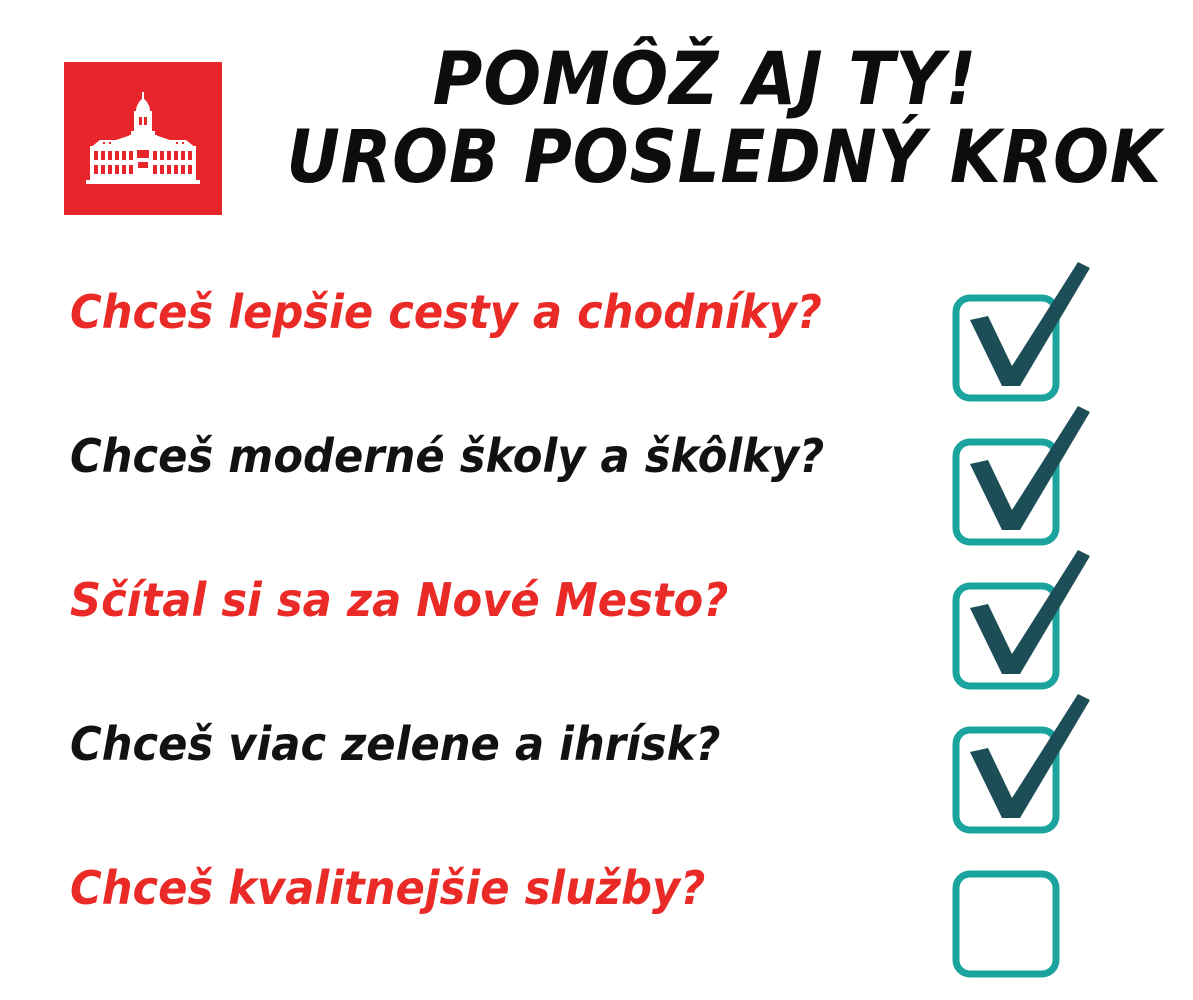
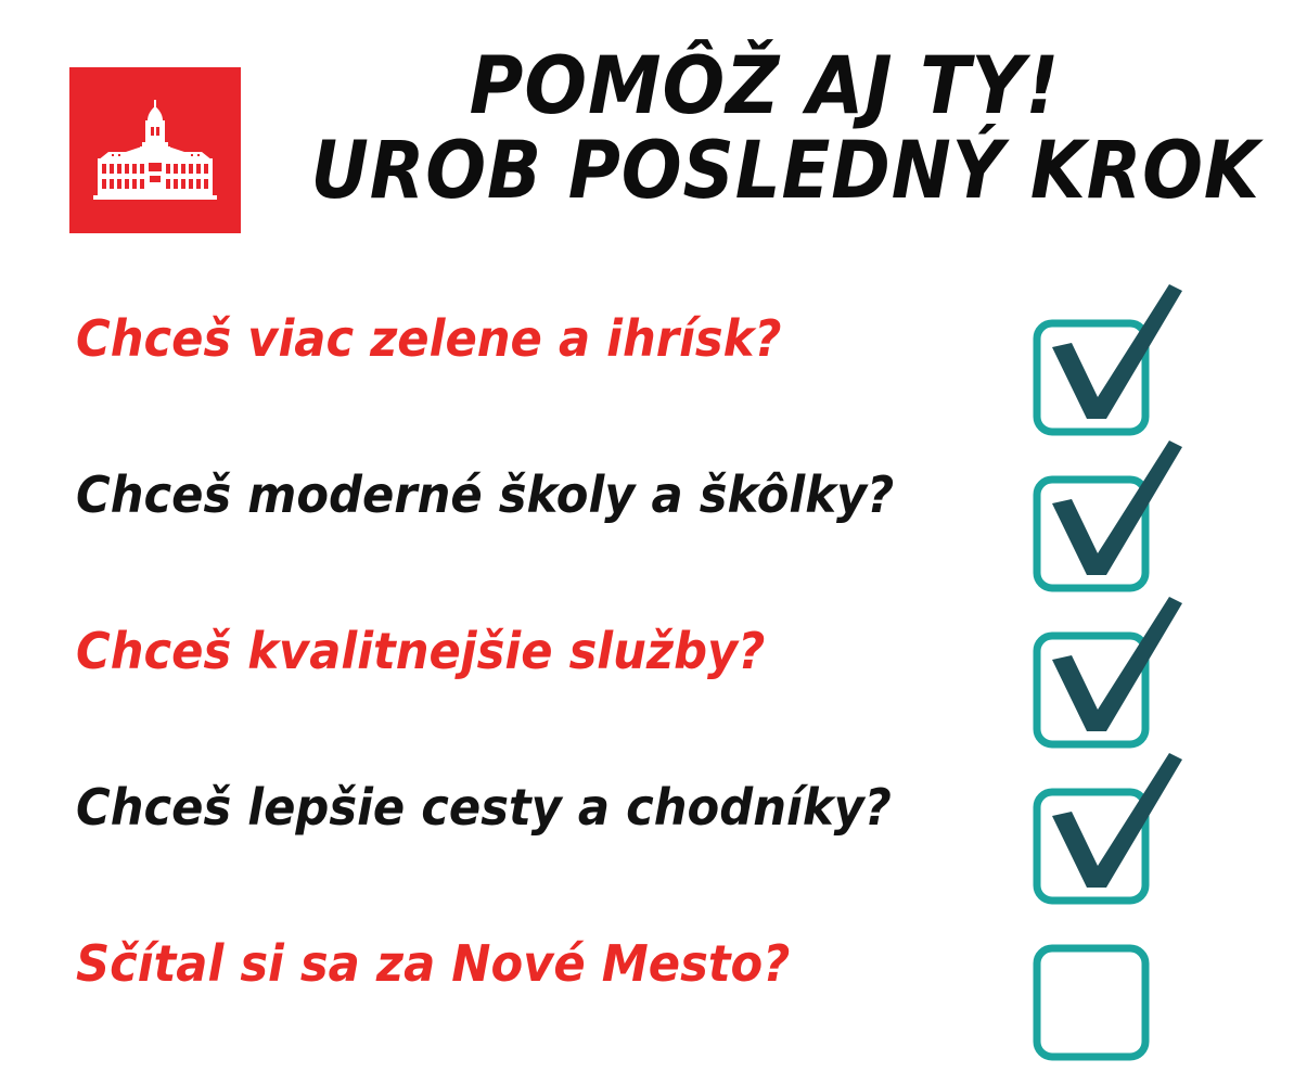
  POMÔŽ AJ TY!
  UROB POSLEDNÝ KROK
- Chceš lepšie cesty a chodníky?
+ Chceš viac zelene a ihrísk?
  Chceš moderné školy a škôlky?
- Sčítal si sa za Nové Mesto?
+ Chceš kvalitnejšie služby?
- Chceš viac zelene a ihrísk?
+ Chceš lepšie cesty a chodníky?
- Chceš kvalitnejšie služby?
+ Sčítal si sa za Nové Mesto?
